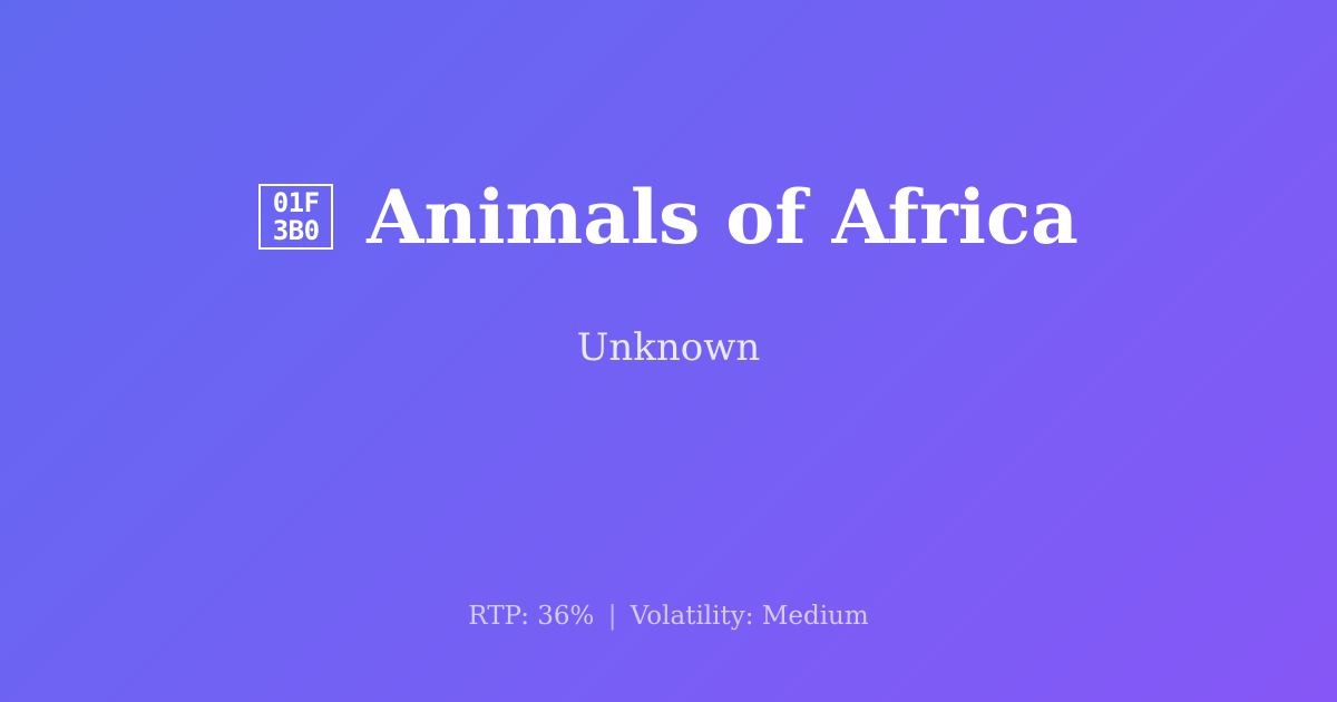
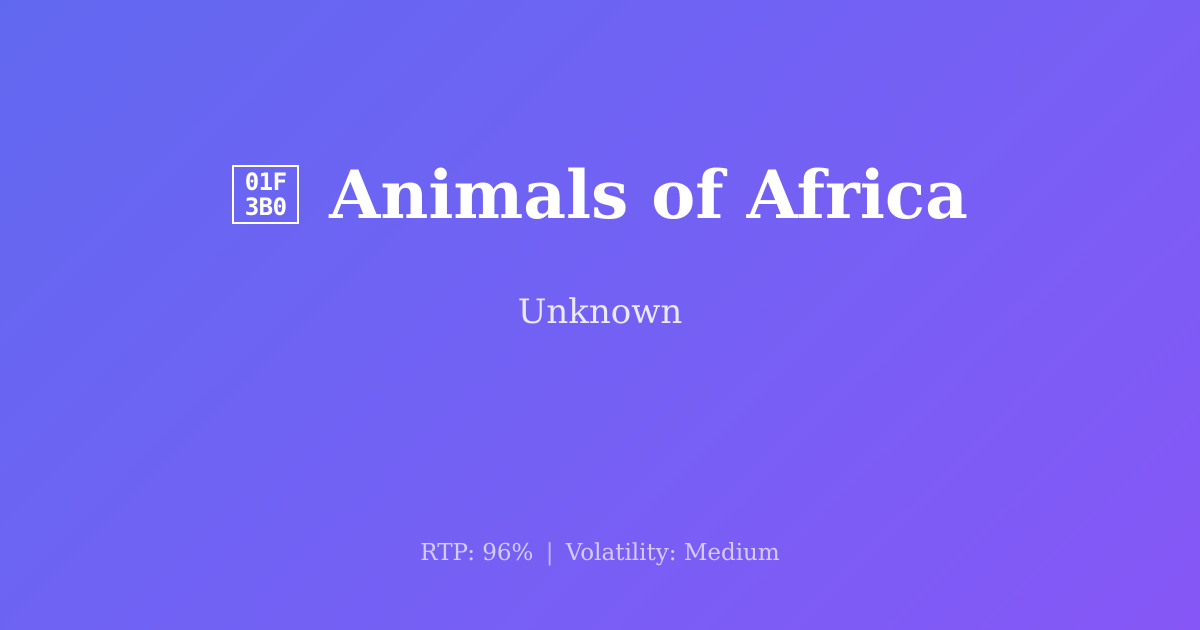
  01F
  3B0
  Animals of Africa
  Unknown
- RTP: 36% | Volatility: Medium
+ RTP: 96% | Volatility: Medium
